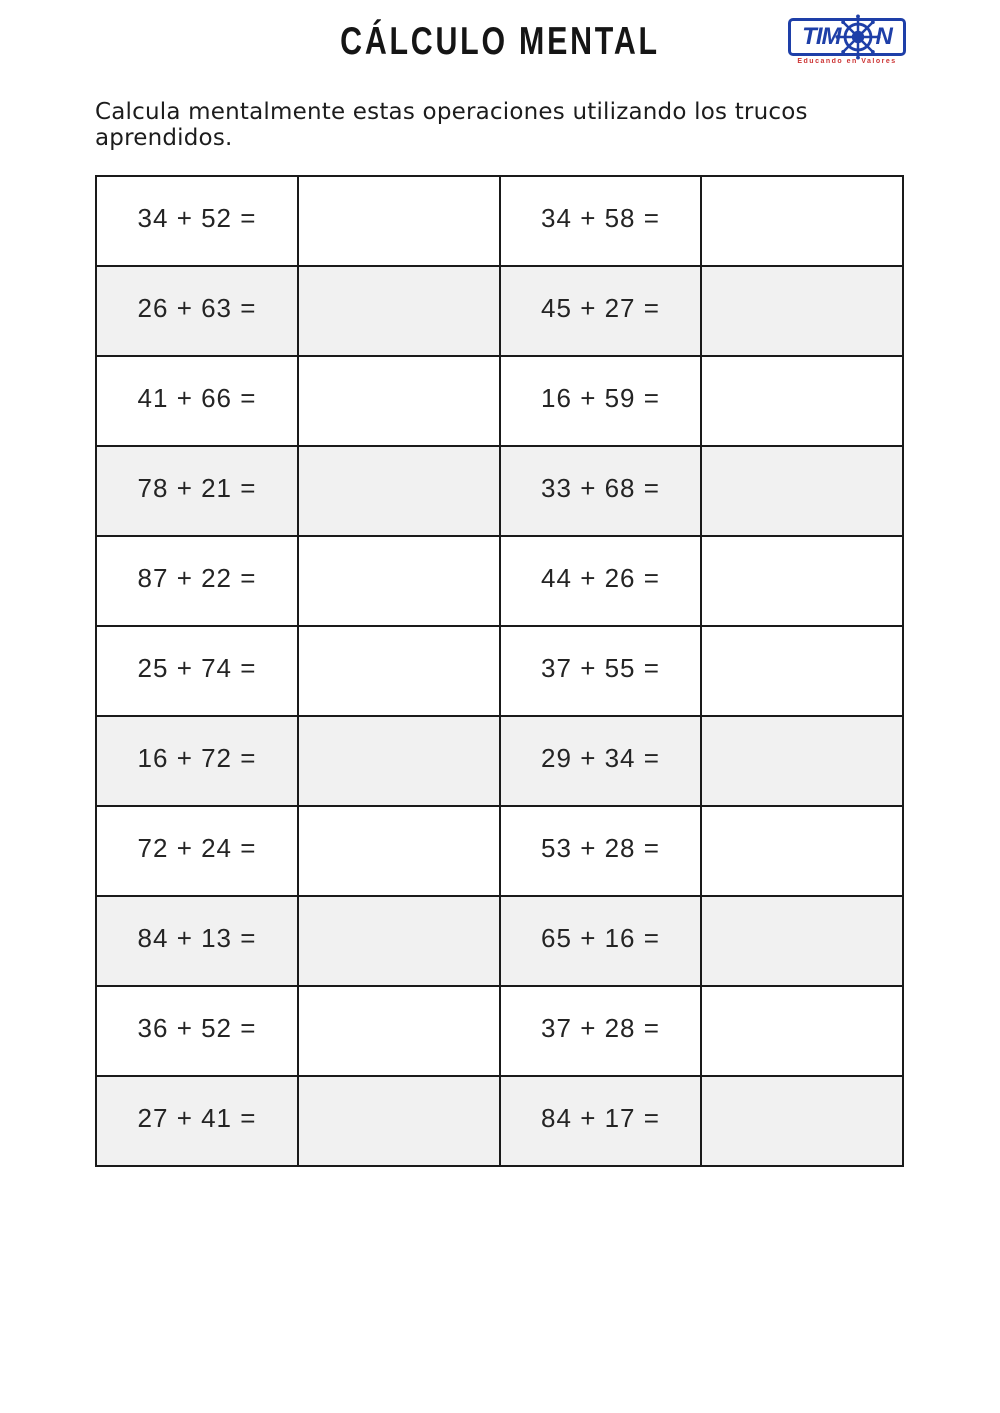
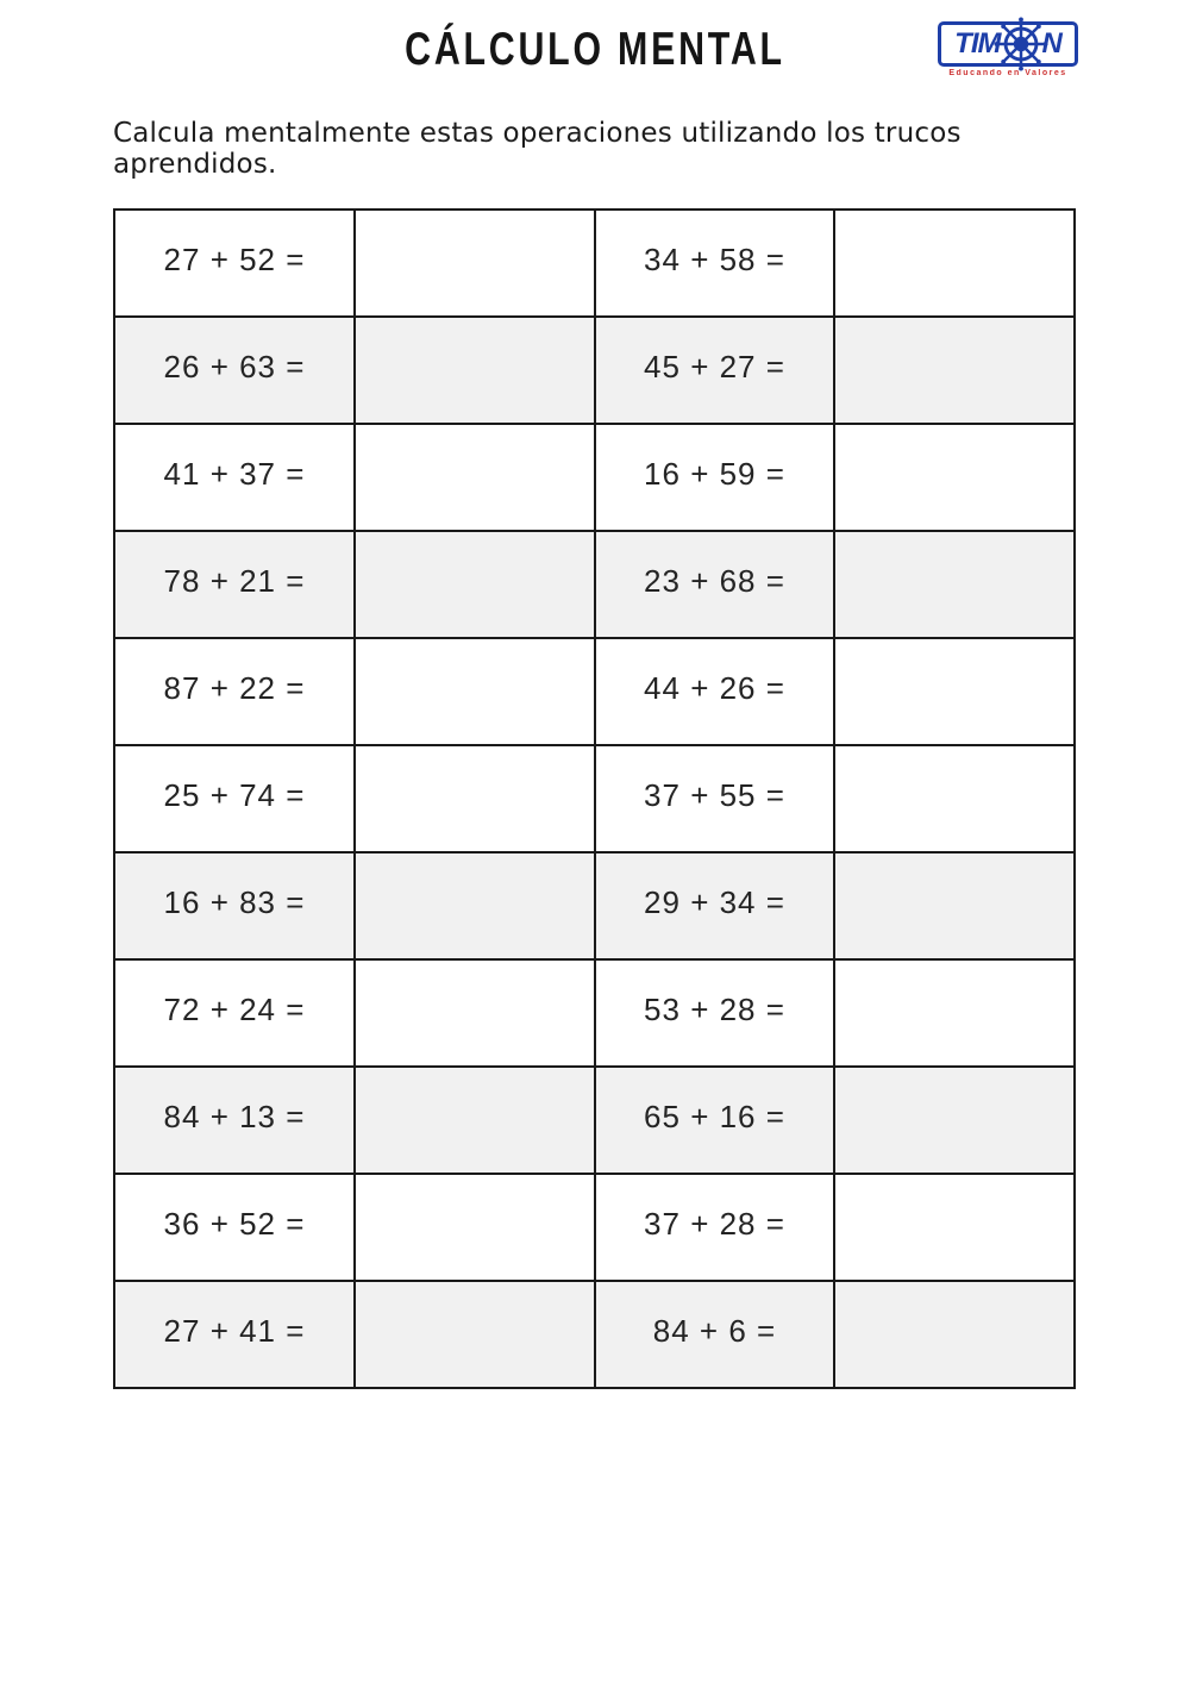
  CÁLCULO MENTAL
  TIM
  N
  Calcula mentalmente estas operaciones utilizando los trucos aprendidos.
- 34 + 52 =		34 + 58 =
+ 27 + 52 =		34 + 58 =
  26 + 63 =		45 + 27 =
- 41 + 66 =		16 + 59 =
+ 41 + 37 =		16 + 59 =
- 78 + 21 =		33 + 68 =
+ 78 + 21 =		23 + 68 =
  87 + 22 =		44 + 26 =
  25 + 74 =		37 + 55 =
- 16 + 72 =		29 + 34 =
+ 16 + 83 =		29 + 34 =
  72 + 24 =		53 + 28 =
  84 + 13 =		65 + 16 =
  36 + 52 =		37 + 28 =
- 27 + 41 =		84 + 17 =
+ 27 + 41 =		84 + 6 =
